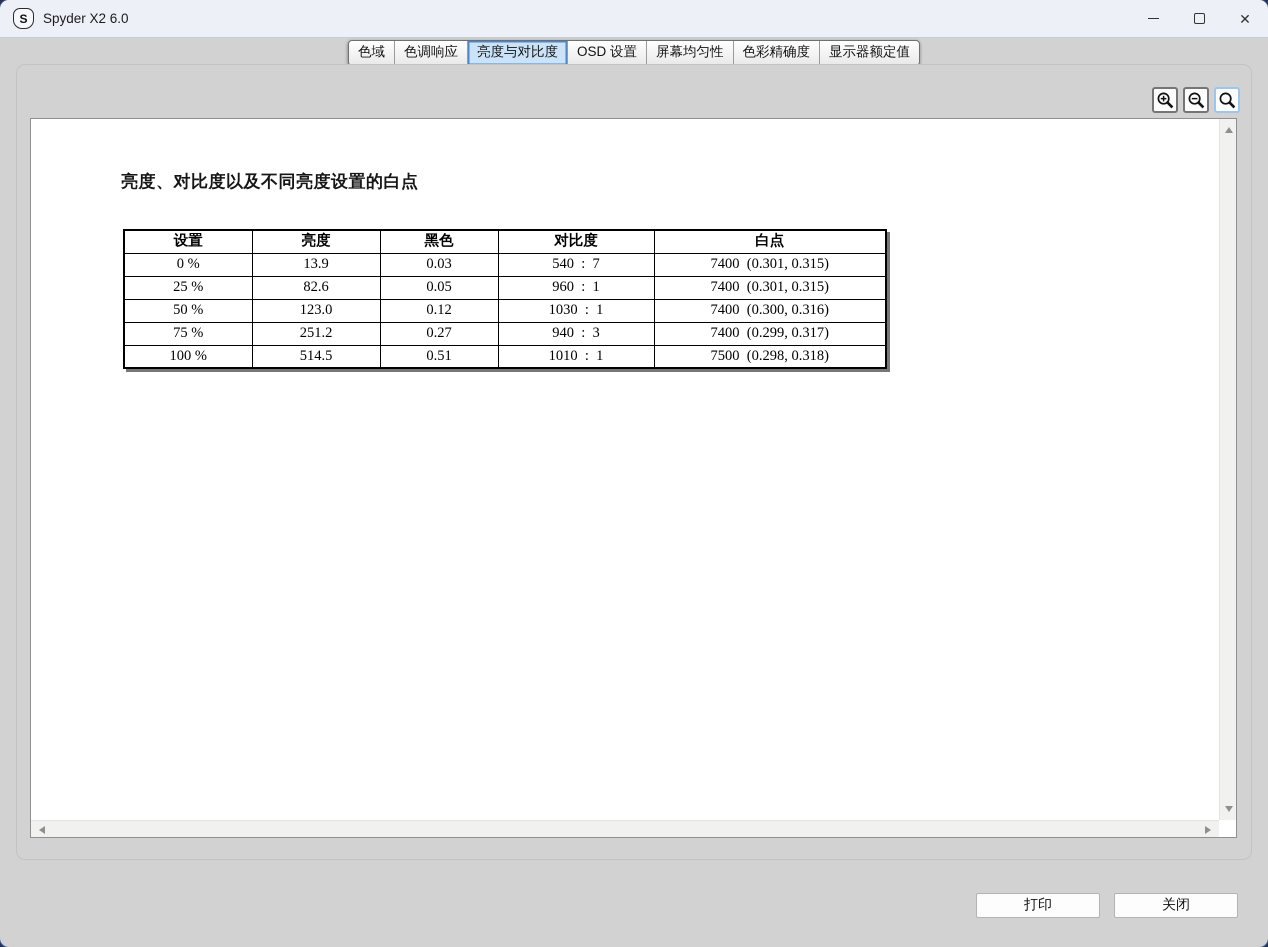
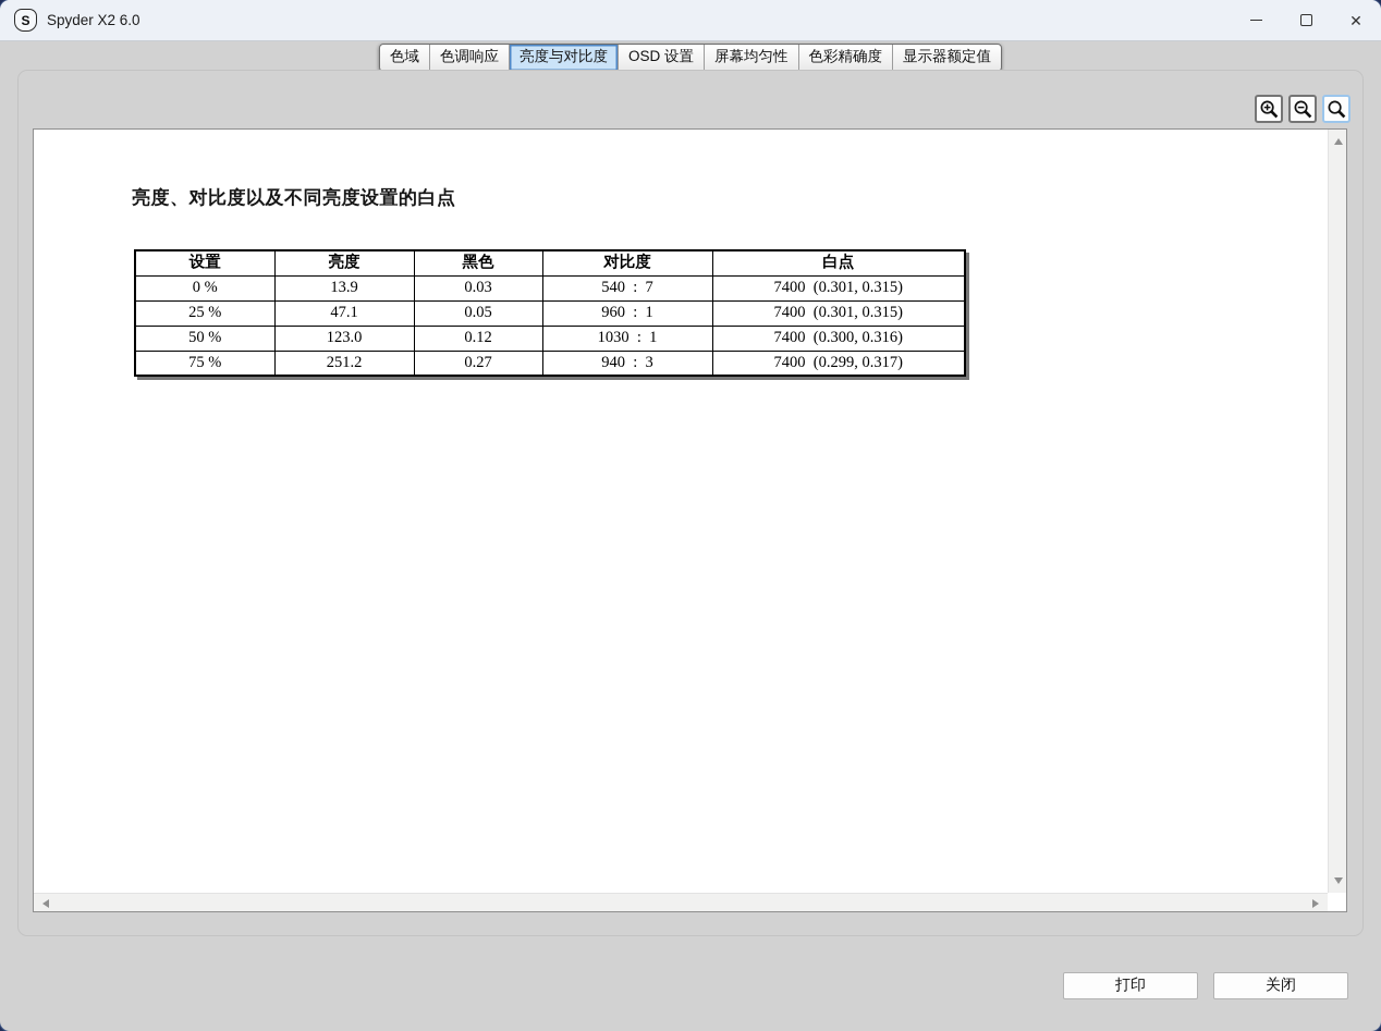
  S
  Spyder X2 6.0
  ✕
  色域
  色调响应
  亮度与对比度
  OSD 设置
  屏幕均匀性
  色彩精确度
  显示器额定值
  亮度、对比度以及不同亮度设置的白点
  设置	亮度	黑色	对比度	白点
  0 %	13.9	0.03	540 : 7	7400 (0.301, 0.315)
- 25 %	82.6	0.05	960 : 1	7400 (0.301, 0.315)
+ 25 %	47.1	0.05	960 : 1	7400 (0.301, 0.315)
  50 %	123.0	0.12	1030 : 1	7400 (0.300, 0.316)
  75 %	251.2	0.27	940 : 3	7400 (0.299, 0.317)
- 100 %	514.5	0.51	1010 : 1	7500 (0.298, 0.318)
  打印
  关闭
